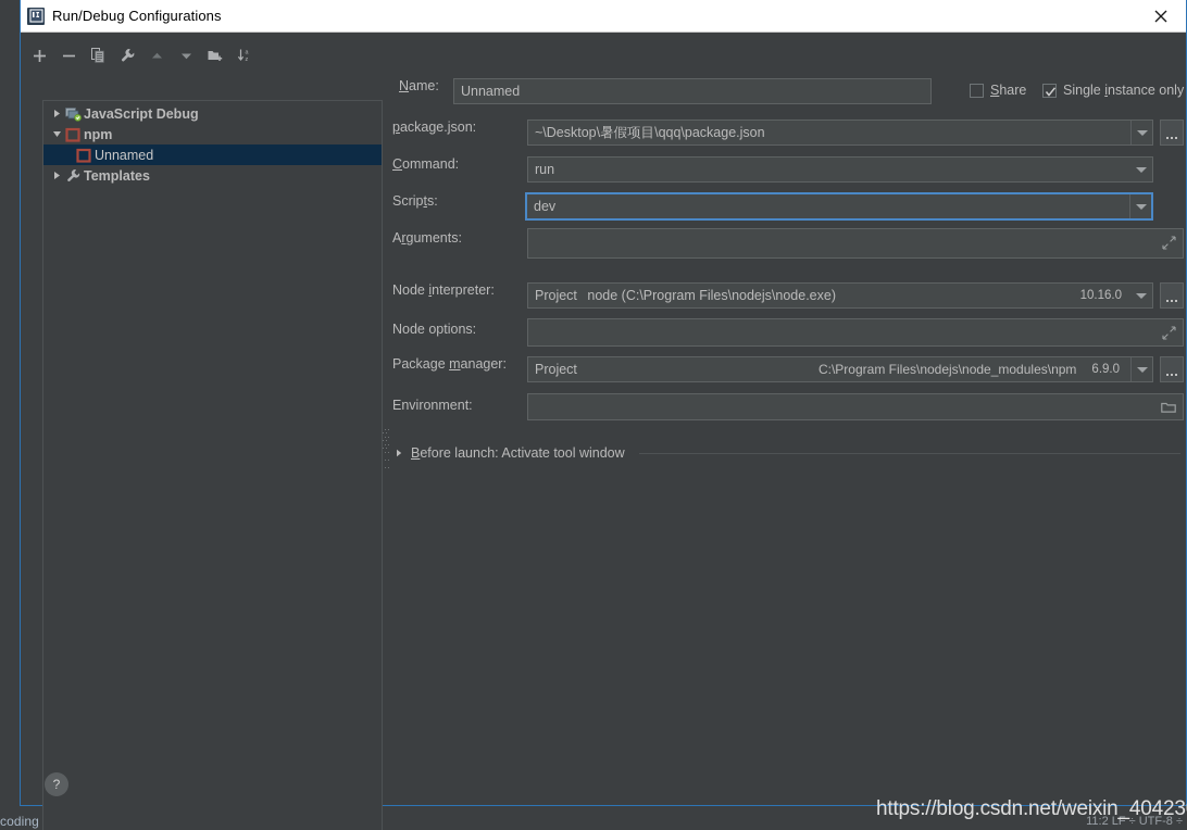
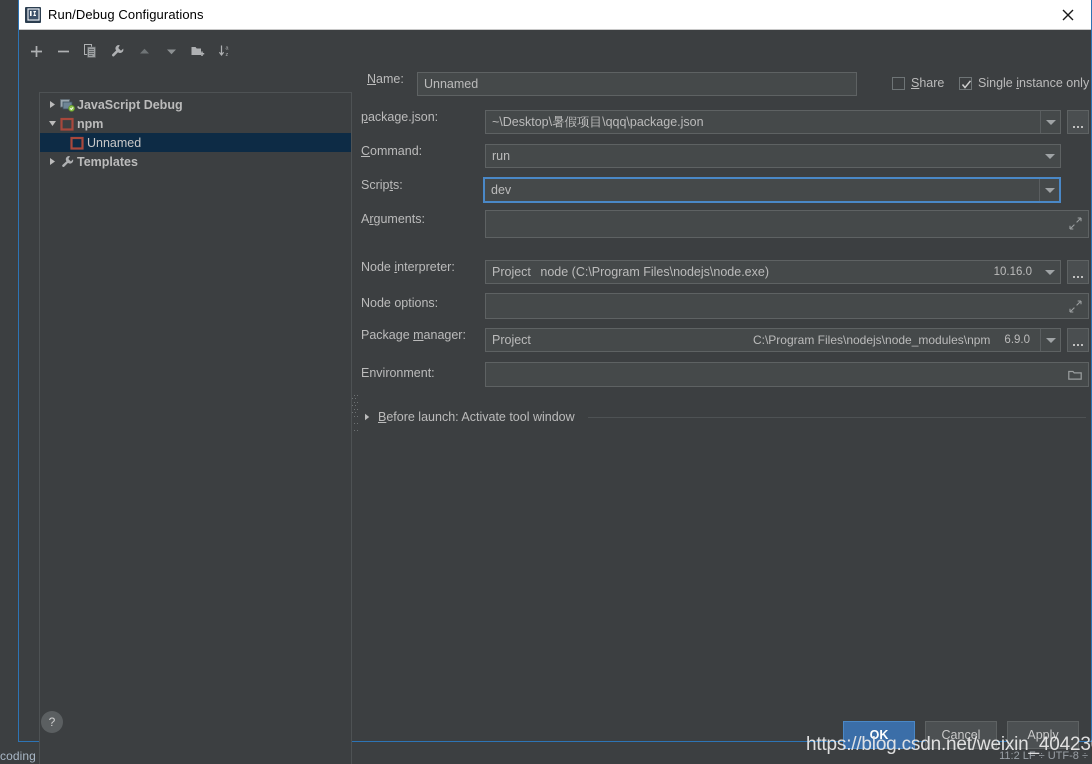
  11:2 LF ÷ UTF-8 ÷
  Run/Debug Configurations
  JavaScript Debug
  npm
  Unnamed
  Templates
  Name:
  Unnamed
  Share
  Single instance only
  package.json:
  ~\Desktop\暑假项目\qqq\package.json
  Command:
  run
  Scripts:
  dev
  Arguments:
  Node interpreter:
  Project node (C:\Program Files\nodejs\node.exe)
  10.16.0
  Node options:
  Package manager:
  Project
  C:\Program Files\nodejs\node_modules\npm
  6.9.0
  Environment:
  Before launch: Activate tool window
  ?
+ OK
+ Cancel
+ Apply
  https://blog.csdn.net/weixin_40423
